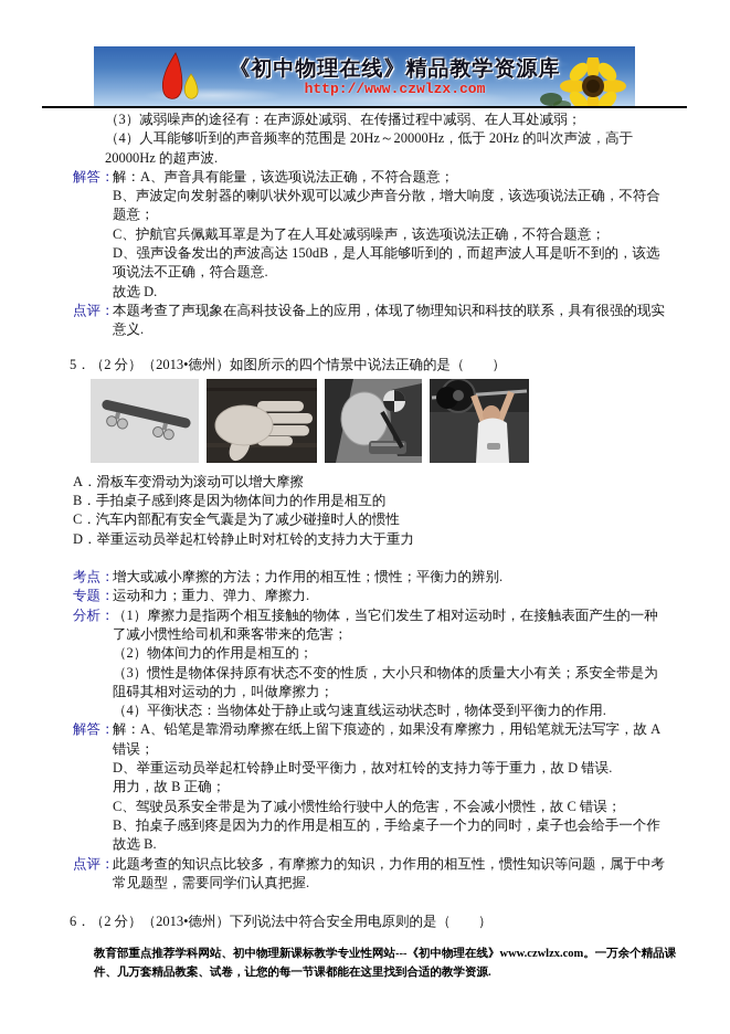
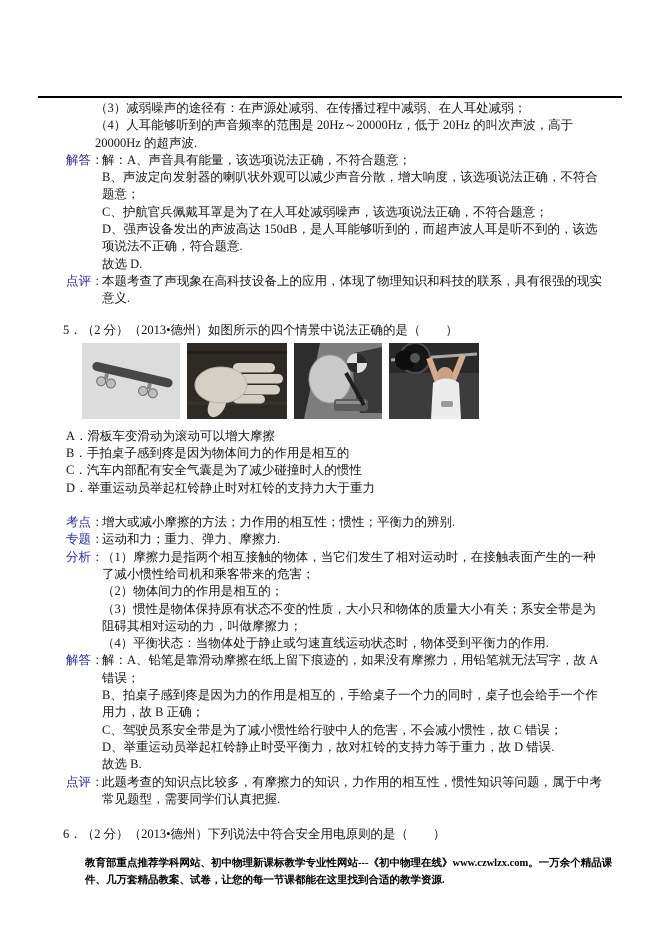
- 《初中物理在线》精品教学资源库
- http://www.czwlzx.com
  （3）减弱噪声的途径有：在声源处减弱、在传播过程中减弱、在人耳处减弱；
  （4）人耳能够听到的声音频率的范围是 20Hz～20000Hz，低于 20Hz 的叫次声波，高于
  20000Hz 的超声波.
  解答：
  解：A、声音具有能量，该选项说法正确，不符合题意；
  B、声波定向发射器的喇叭状外观可以减少声音分散，增大响度，该选项说法正确，不符合
  题意；
  C、护航官兵佩戴耳罩是为了在人耳处减弱噪声，该选项说法正确，不符合题意；
  D、强声设备发出的声波高达 150dB，是人耳能够听到的，而超声波人耳是听不到的，该选
  项说法不正确，符合题意.
  故选 D.
  点评：
  本题考查了声现象在高科技设备上的应用，体现了物理知识和科技的联系，具有很强的现实
  意义.
  5．（2 分）（2013•德州）如图所示的四个情景中说法正确的是（ ）
  A．滑板车变滑动为滚动可以增大摩擦
  B．手拍桌子感到疼是因为物体间力的作用是相互的
  C．汽车内部配有安全气囊是为了减少碰撞时人的惯性
  D．举重运动员举起杠铃静止时对杠铃的支持力大于重力
  考点：
  增大或减小摩擦的方法；力作用的相互性；惯性；平衡力的辨别.
  专题：
  运动和力；重力、弹力、摩擦力.
  分析：
  （1）摩擦力是指两个相互接触的物体，当它们发生了相对运动时，在接触表面产生的一种
  了减小惯性给司机和乘客带来的危害；
  （2）物体间力的作用是相互的；
  （3）惯性是物体保持原有状态不变的性质，大小只和物体的质量大小有关；系安全带是为
  阻碍其相对运动的力，叫做摩擦力；
  （4）平衡状态：当物体处于静止或匀速直线运动状态时，物体受到平衡力的作用.
  解答：
  解：A、铅笔是靠滑动摩擦在纸上留下痕迹的，如果没有摩擦力，用铅笔就无法写字，故 A
  错误；
- D、举重运动员举起杠铃静止时受平衡力，故对杠铃的支持力等于重力，故 D 错误.
+ B、拍桌子感到疼是因为力的作用是相互的，手给桌子一个力的同时，桌子也会给手一个作
  用力，故 B 正确；
  C、驾驶员系安全带是为了减小惯性给行驶中人的危害，不会减小惯性，故 C 错误；
- B、拍桌子感到疼是因为力的作用是相互的，手给桌子一个力的同时，桌子也会给手一个作
+ D、举重运动员举起杠铃静止时受平衡力，故对杠铃的支持力等于重力，故 D 错误.
  故选 B.
  点评：
  此题考查的知识点比较多，有摩擦力的知识，力作用的相互性，惯性知识等问题，属于中考
  常见题型，需要同学们认真把握.
  6．（2 分）（2013•德州）下列说法中符合安全用电原则的是（ ）
  教育部重点推荐学科网站、初中物理新课标教学专业性网站---《初中物理在线》www.czwlzx.com。一万余个精品课
  件、几万套精品教案、试卷，让您的每一节课都能在这里找到合适的教学资源.
